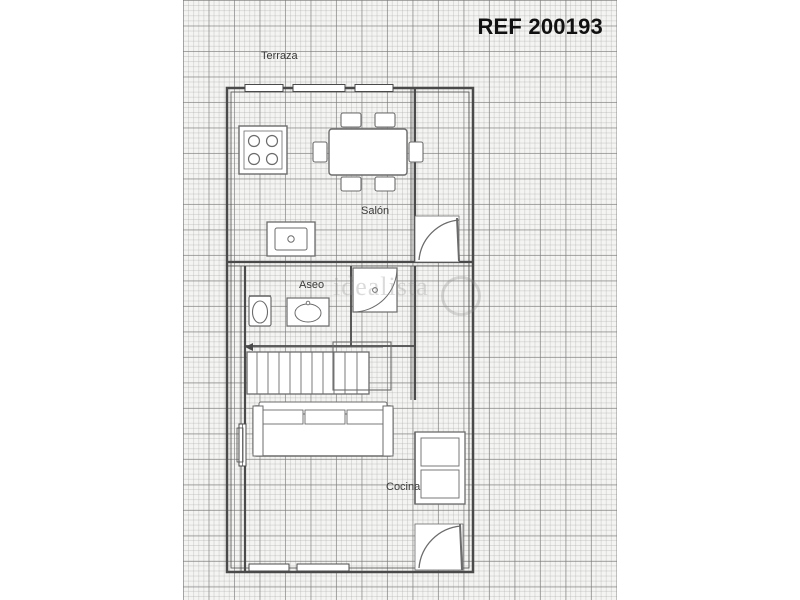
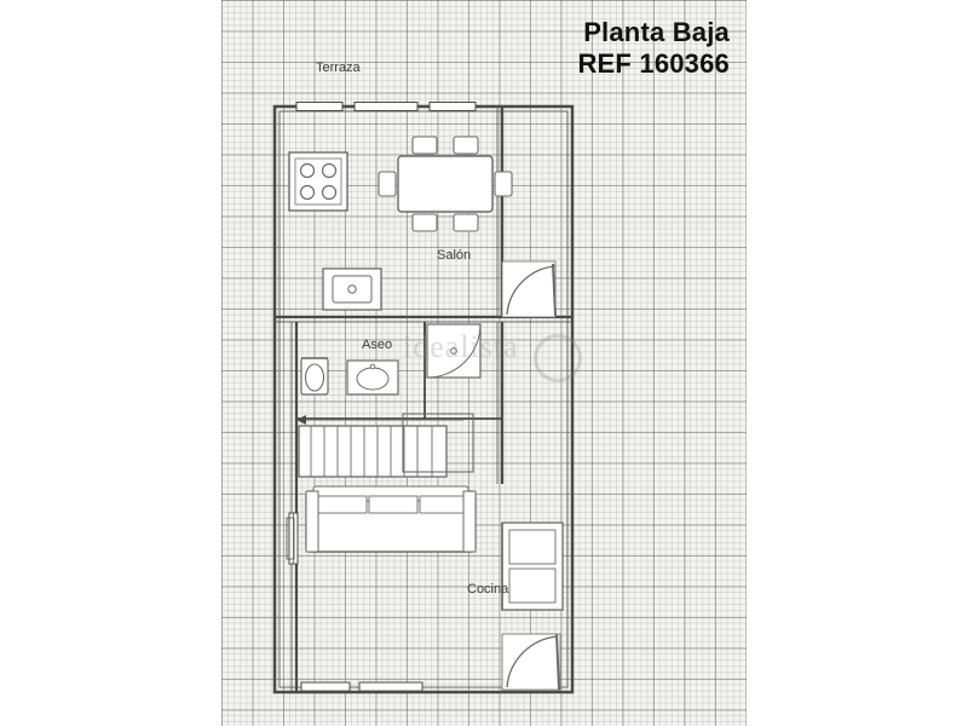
  idealista
  Terraza
  Salón
  Aseo
  Cocina
+ Planta Baja
- REF 200193
+ REF 160366
